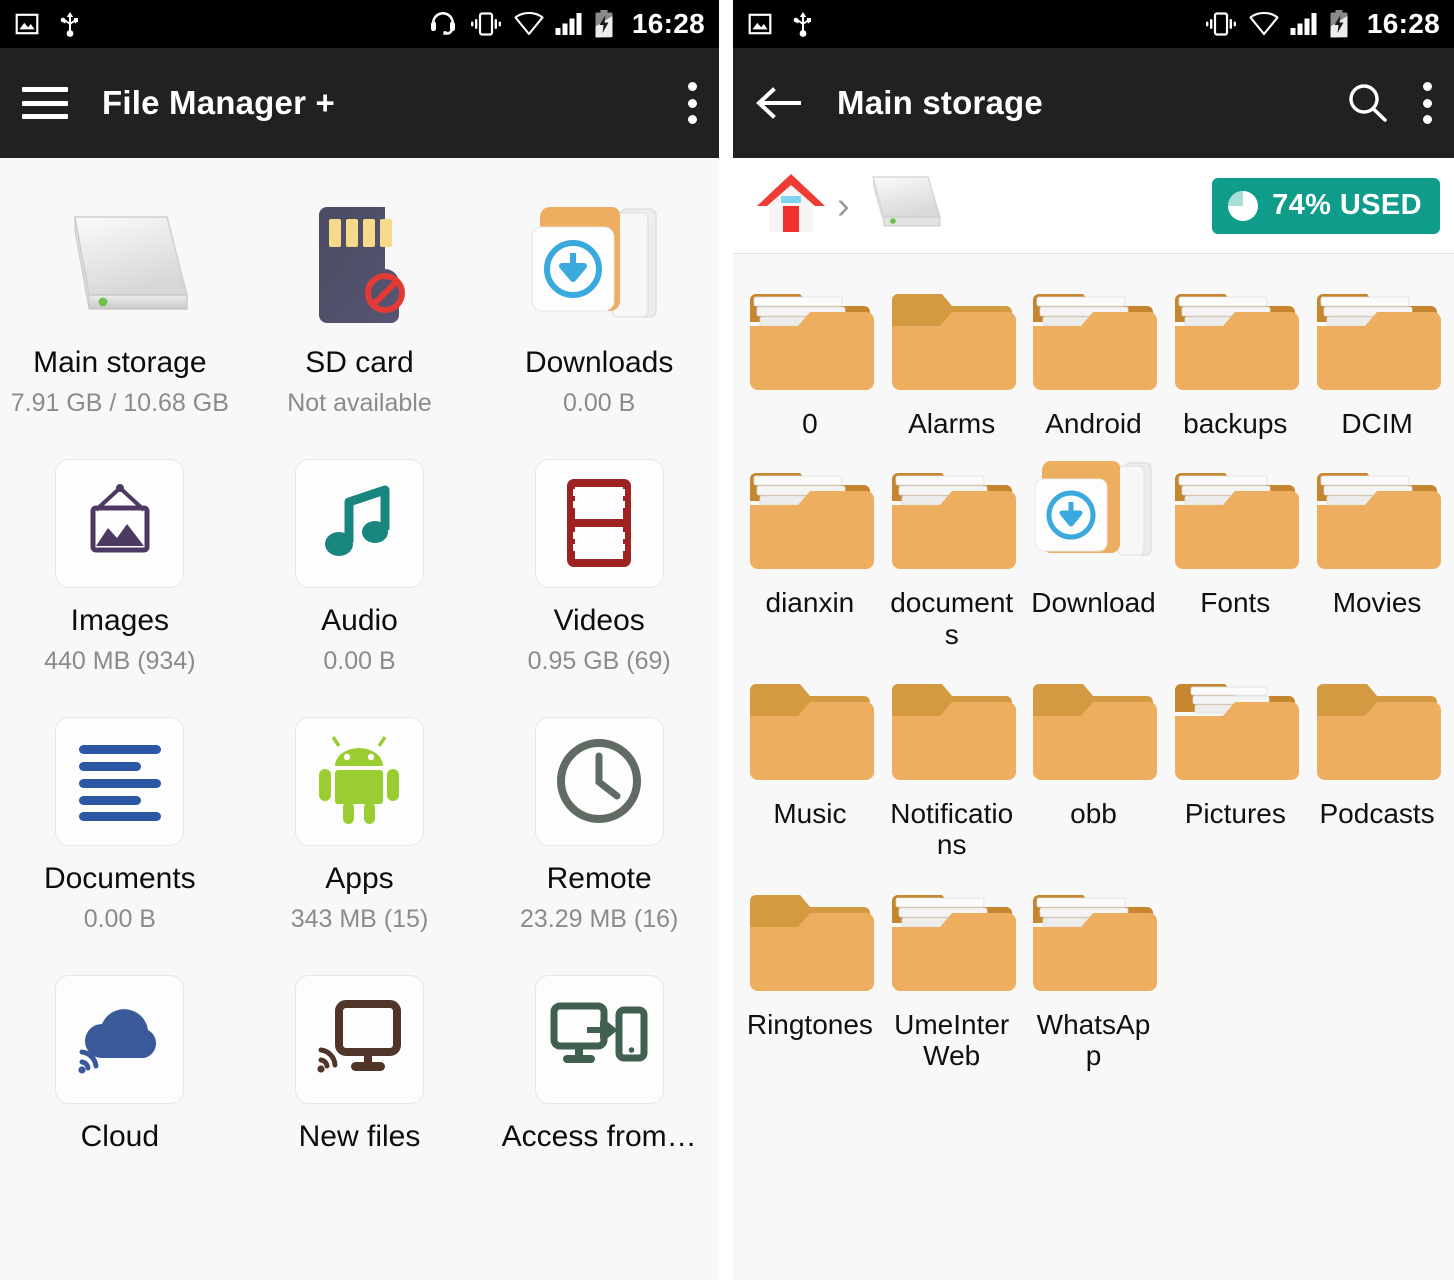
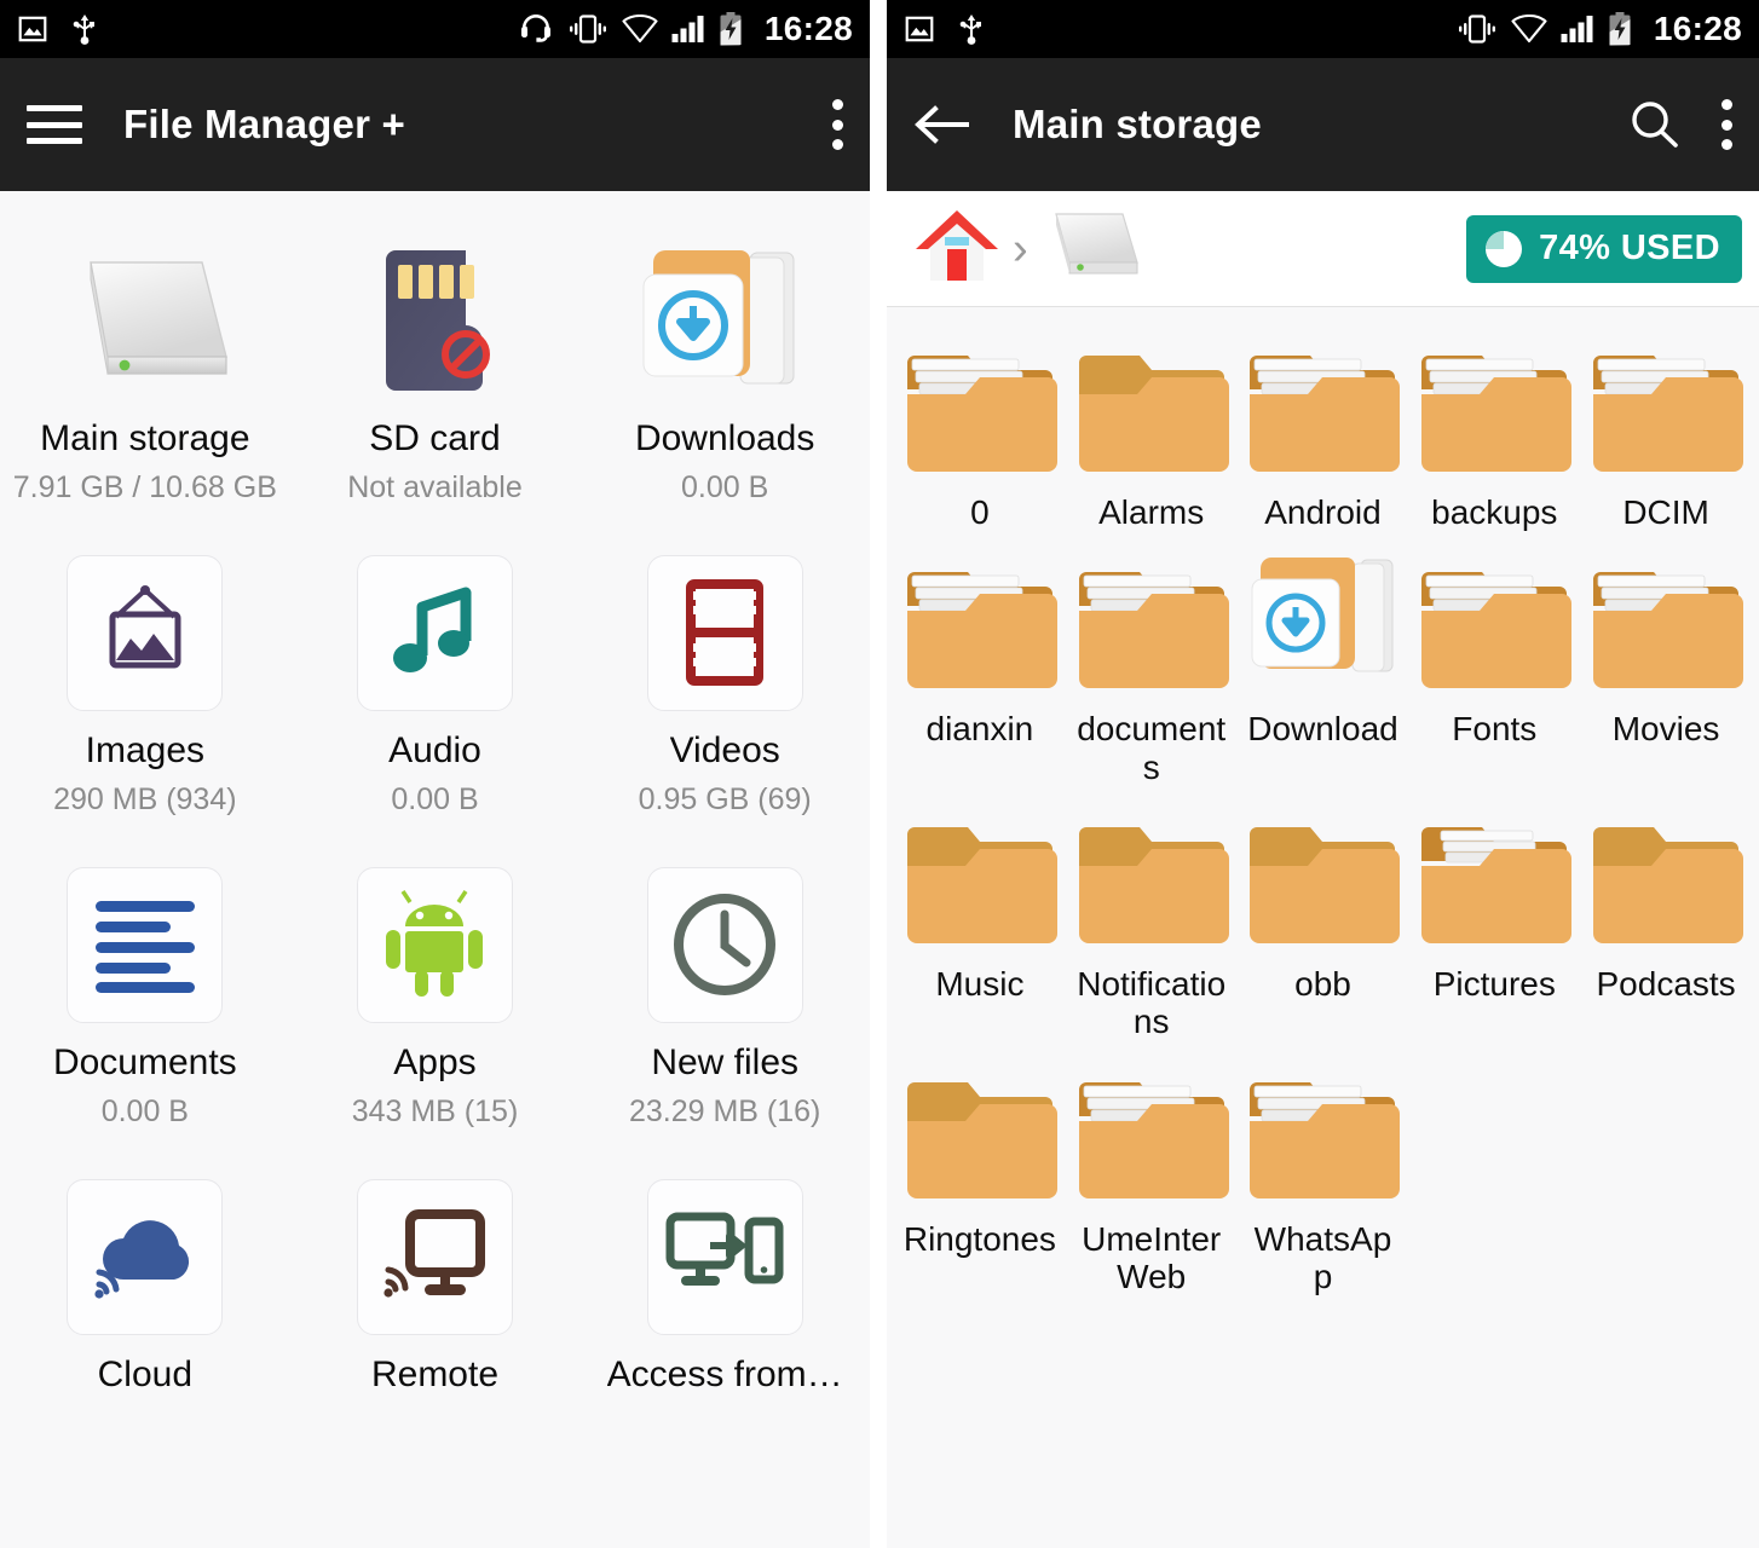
  16:28
  File Manager +
  Main storage
  7.91 GB / 10.68 GB
  SD card
  Not available
  Downloads
  0.00 B
  Images
- 440 MB (934)
+ 290 MB (934)
  Audio
  0.00 B
  Videos
  0.95 GB (69)
  Documents
  0.00 B
  Apps
  343 MB (15)
- Remote
+ New files
  23.29 MB (16)
  Cloud
- New files
+ Remote
  Access from…
  16:28
  Main storage
  ›
  74% USED
  0
  Alarms
  Android
  backups
  DCIM
  dianxin
  documents
  Download
  Fonts
  Movies
  Music
  Notifications
  obb
  Pictures
  Podcasts
  Ringtones
  UmeInterWeb
  WhatsApp
